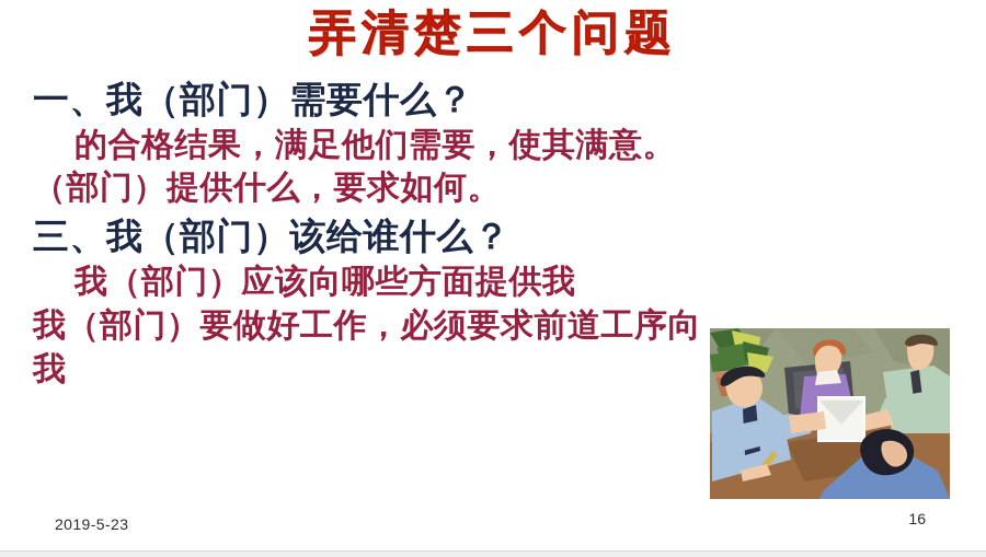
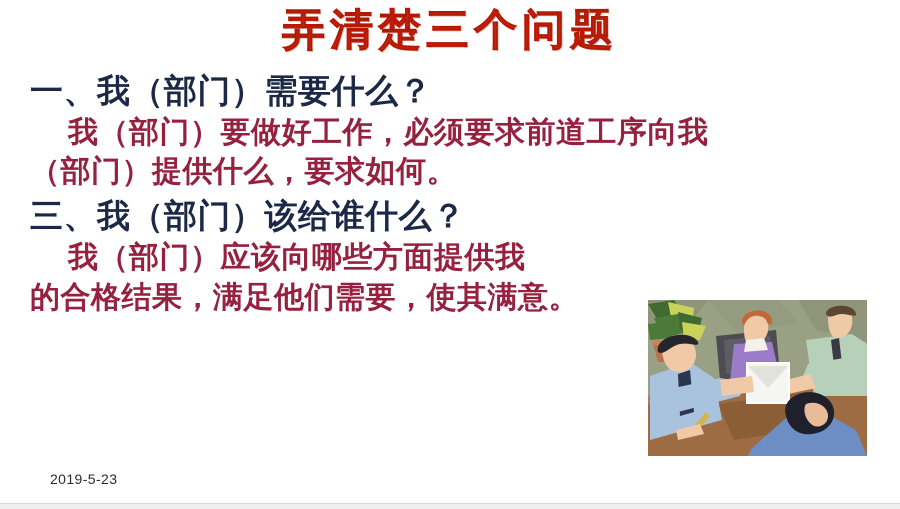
  弄清楚三个问题
  一、我（部门）需要什么？
- 的合格结果，满足他们需要，使其满意。
+ 我（部门）要做好工作，必须要求前道工序向我
  （部门）提供什么，要求如何。
  三、我（部门）该给谁什么？
  我（部门）应该向哪些方面提供我
- 我（部门）要做好工作，必须要求前道工序向我
+ 的合格结果，满足他们需要，使其满意。
  2019-5-23
- 16
